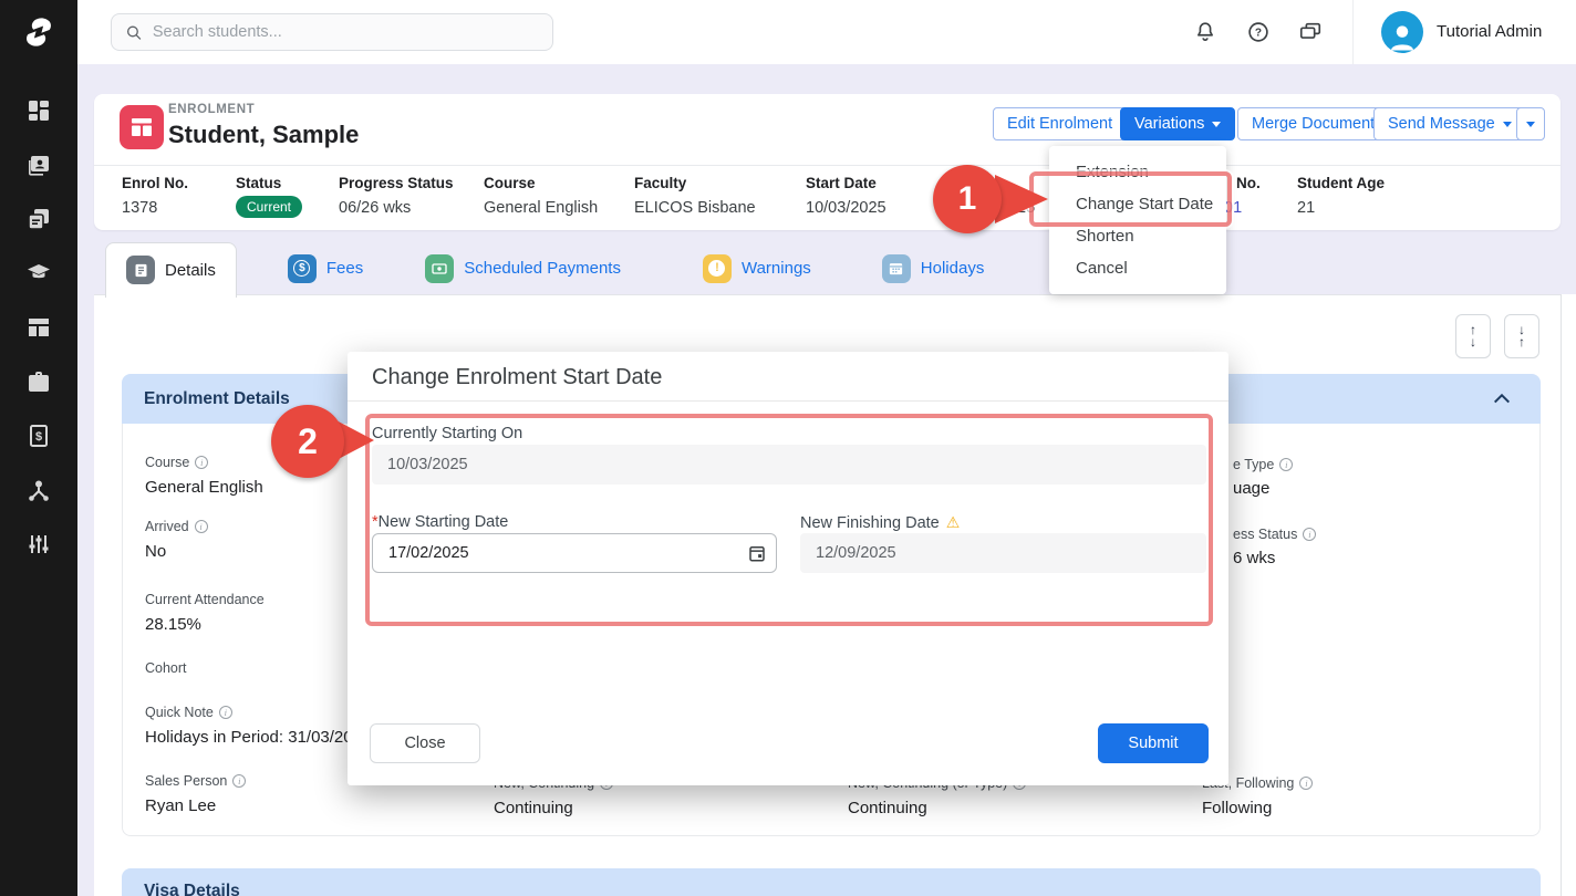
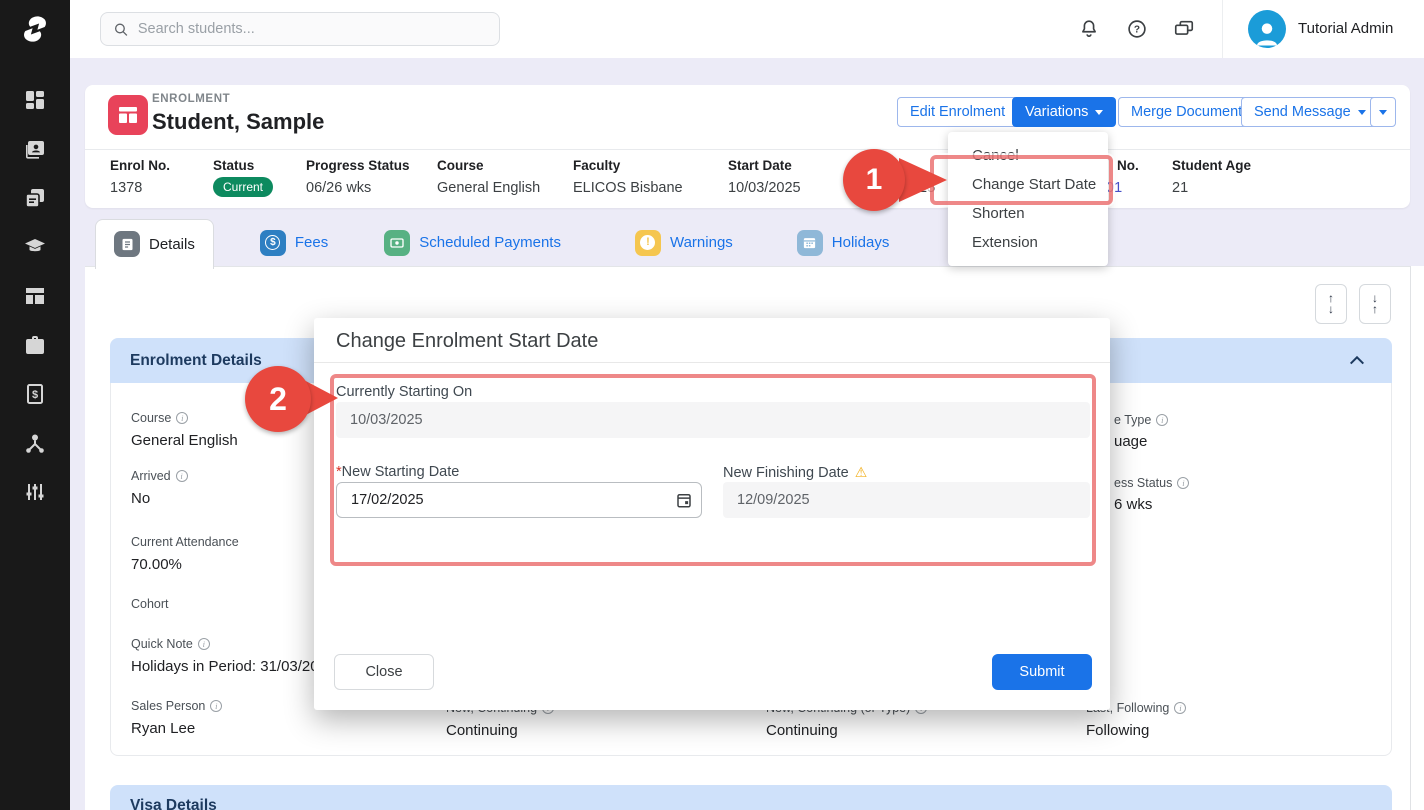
  $
  Search students...
  ?
  Tutorial Admin
  ENROLMENT
  Student, Sample
  Edit Enrolment
  Variations
  Merge Documen
  Send Message
  Enrol No.
  1378
  Status
  Current
  Progress Status
  06/26 wks
  Course
  General English
  Faculty
  ELICOS Bisbane
  Start Date
  10/03/2025
  25
  No.
  01
  Student Age
  21
  Details
  $
  Fees
  Scheduled Payments
  !
  Warnings
  Holidays
  ↑
  ↓
  ↓
  ↑
  Enrolment Details
  Course
  General English
  Arrived
  No
  Current Attendance
- 28.15%
+ 70.00%
  Cohort
  Quick Note
  Holidays in Period: 31/03/2
  Sales Person
  Ryan Lee
  e Type
  uage
  ess Status
  6 wks
  Continuing
  Continuing
  , Following
  Following
  Visa Details
- Extension
+ Cancel
  Change Start Date
  Shorten
- Cancel
+ Extension
  Change Enrolment Start Date
  Currently Starting On
  10/03/2025
  *New Starting Date
  17/02/2025
  New Finishing Date ⚠
  12/09/2025
  Close
  Submit
  1
  2
